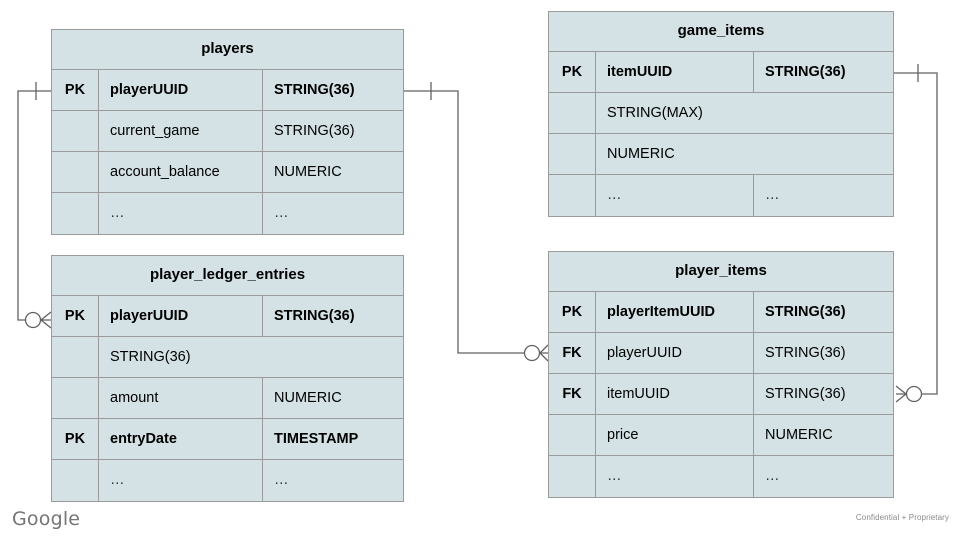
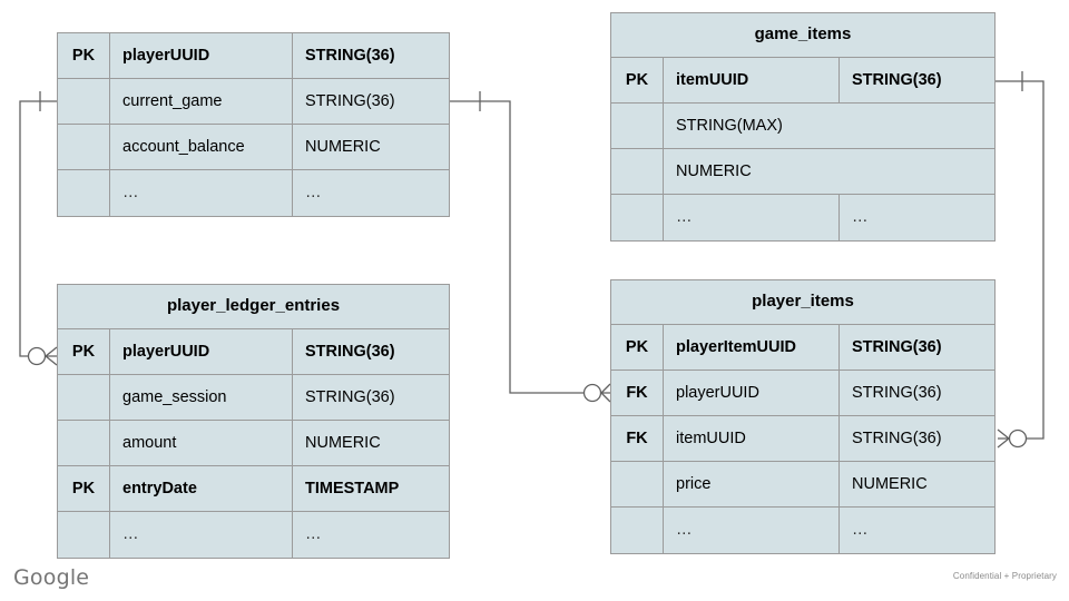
- players
  PK
  playerUUID
  STRING(36)
  current_game
  STRING(36)
  account_balance
  NUMERIC
  …
  …
  player_ledger_entries
  PK
  playerUUID
  STRING(36)
+ game_session
  STRING(36)
  amount
  NUMERIC
  PK
  entryDate
  TIMESTAMP
  …
  …
  game_items
  PK
  itemUUID
  STRING(36)
  STRING(MAX)
  NUMERIC
  …
  …
  player_items
  PK
  playerItemUUID
  STRING(36)
  FK
  playerUUID
  STRING(36)
  FK
  itemUUID
  STRING(36)
  price
  NUMERIC
  …
  …
  Google
  Confidential + Proprietary
